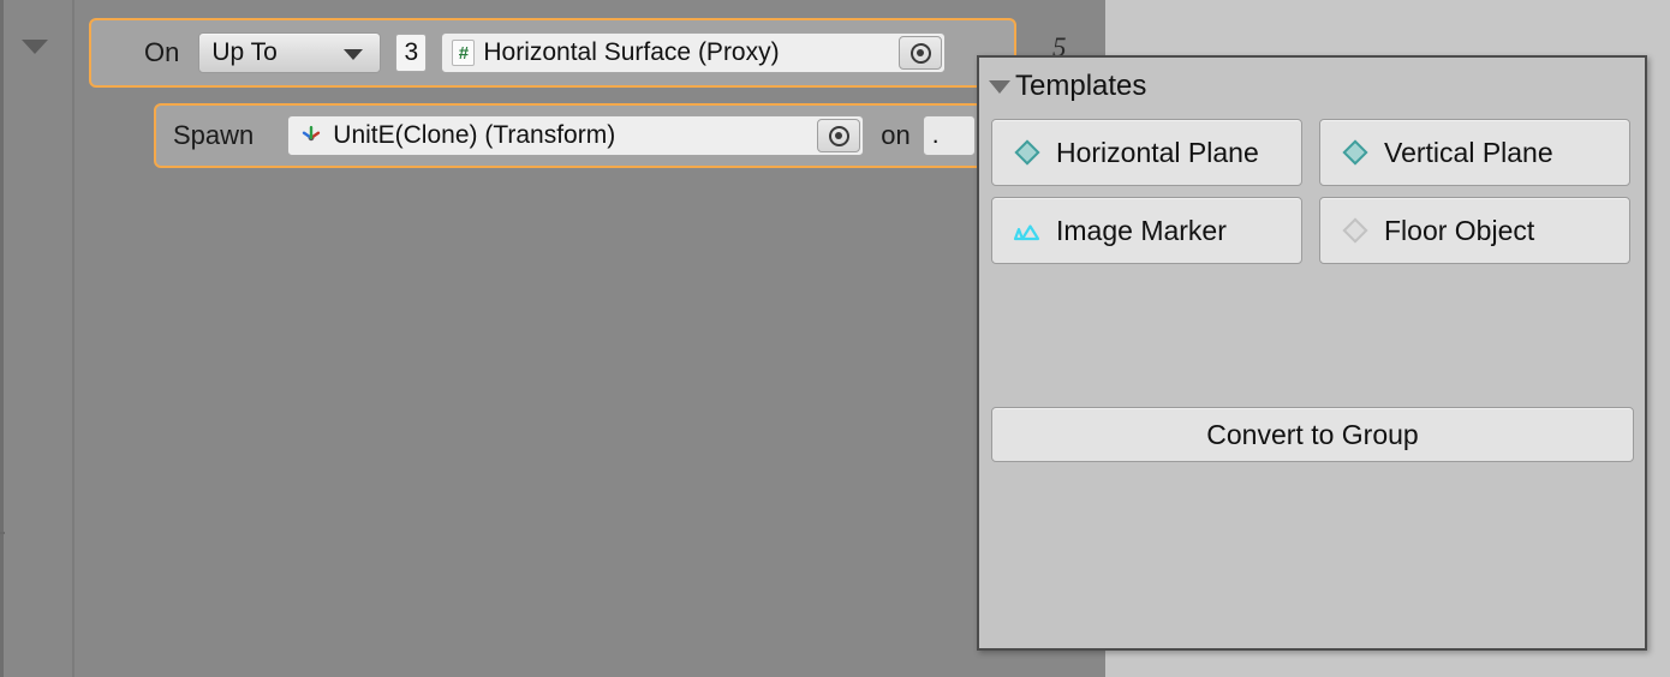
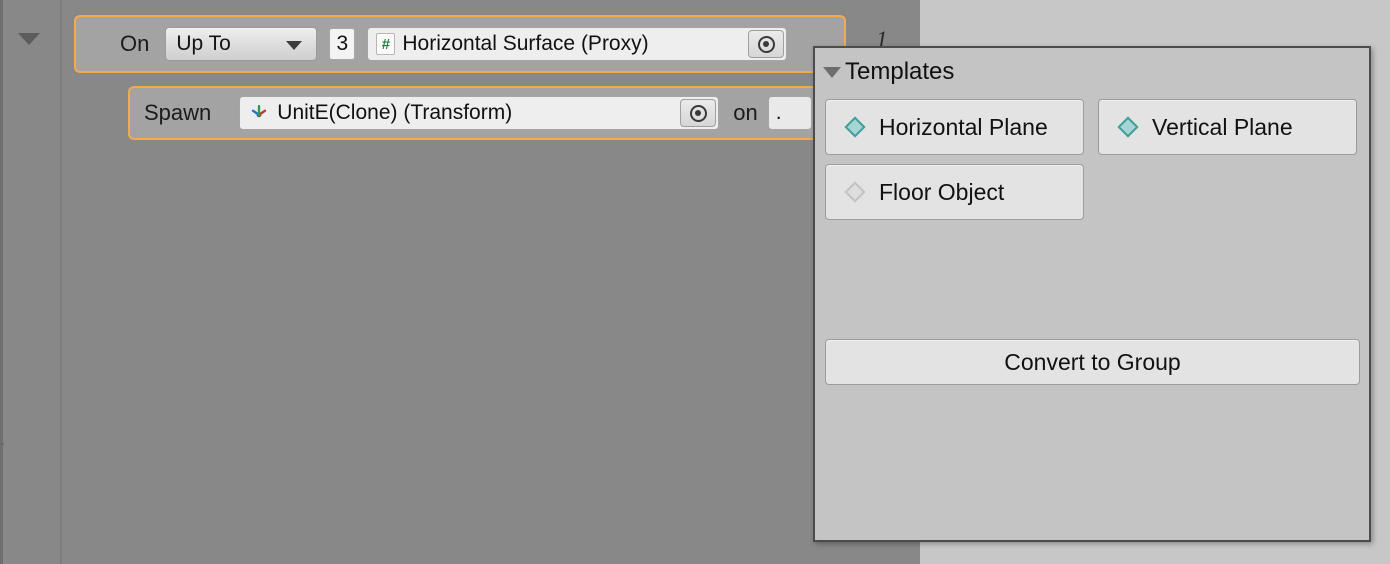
- 5
+ 1
  On
  Up To
  3
  #
  Horizontal Surface (Proxy)
  Spawn
  UnitE(Clone) (Transform)
  on
  .
  Templates
  Horizontal Plane
  Vertical Plane
- Image Marker
  Floor Object
  Convert to Group
